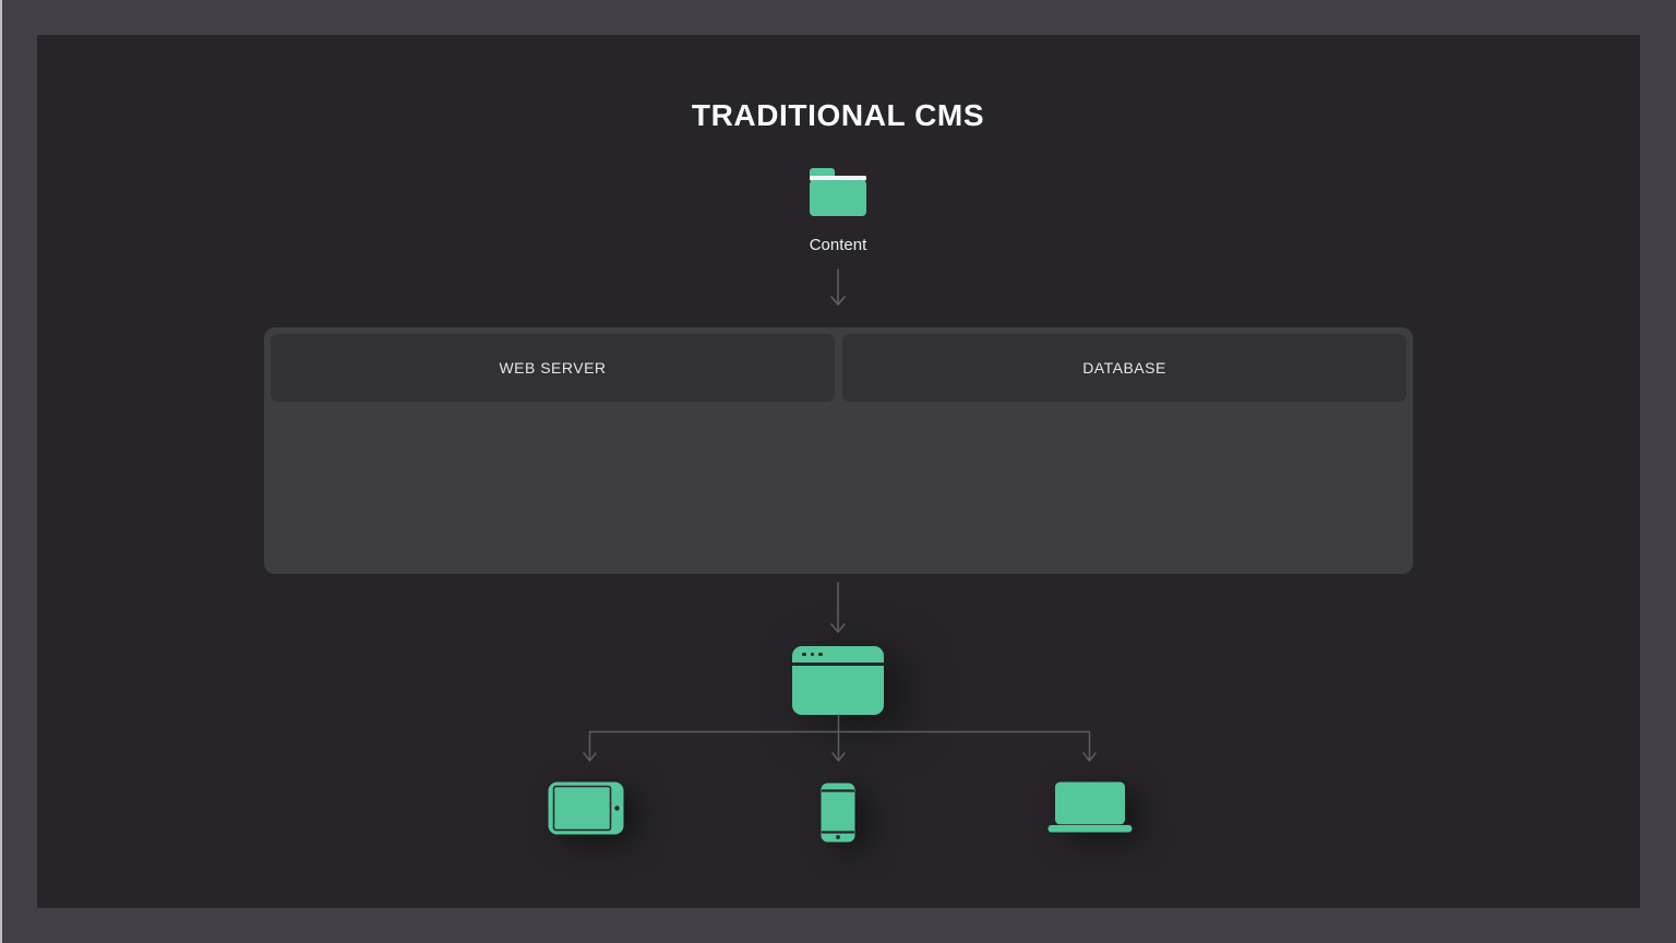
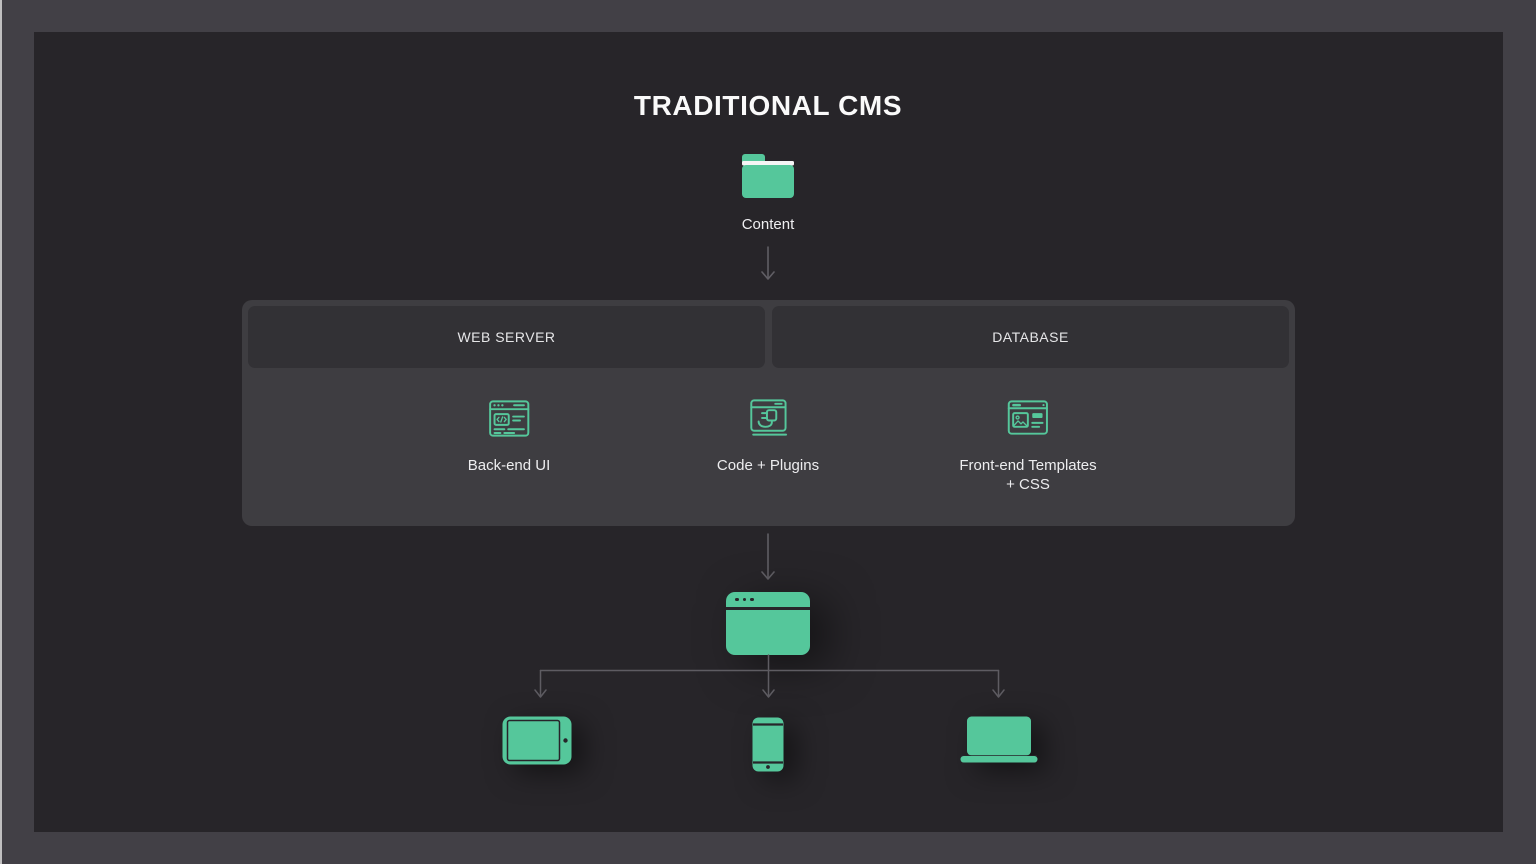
  TRADITIONAL CMS
  Content
  WEB SERVER
  DATABASE
+ Back-end UI
+ Code + Plugins
+ Front-end Templates
+ + CSS
